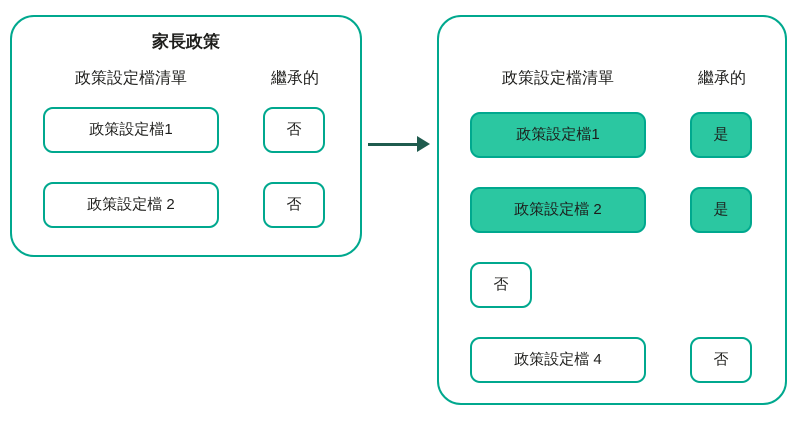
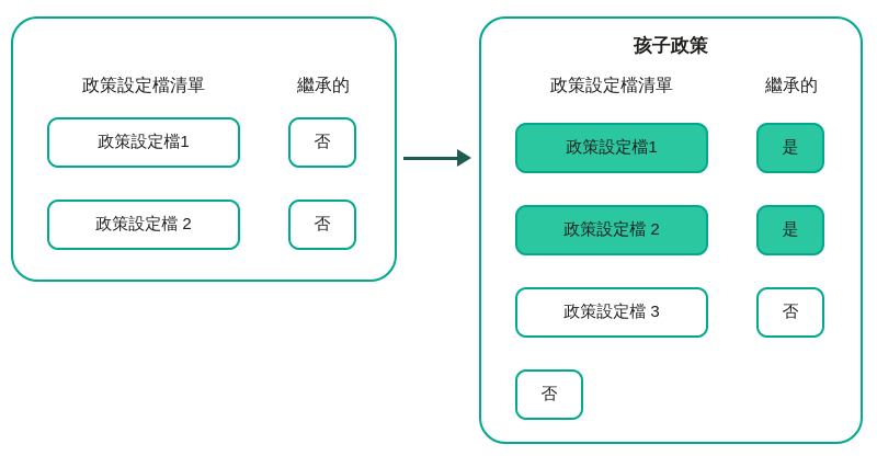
- 家長政策
  政策設定檔清單
  繼承的
  政策設定檔1
  否
  政策設定檔 2
  否
+ 孩子政策
  政策設定檔清單
  繼承的
  政策設定檔1
  是
  政策設定檔 2
  是
+ 政策設定檔 3
  否
- 政策設定檔 4
  否
